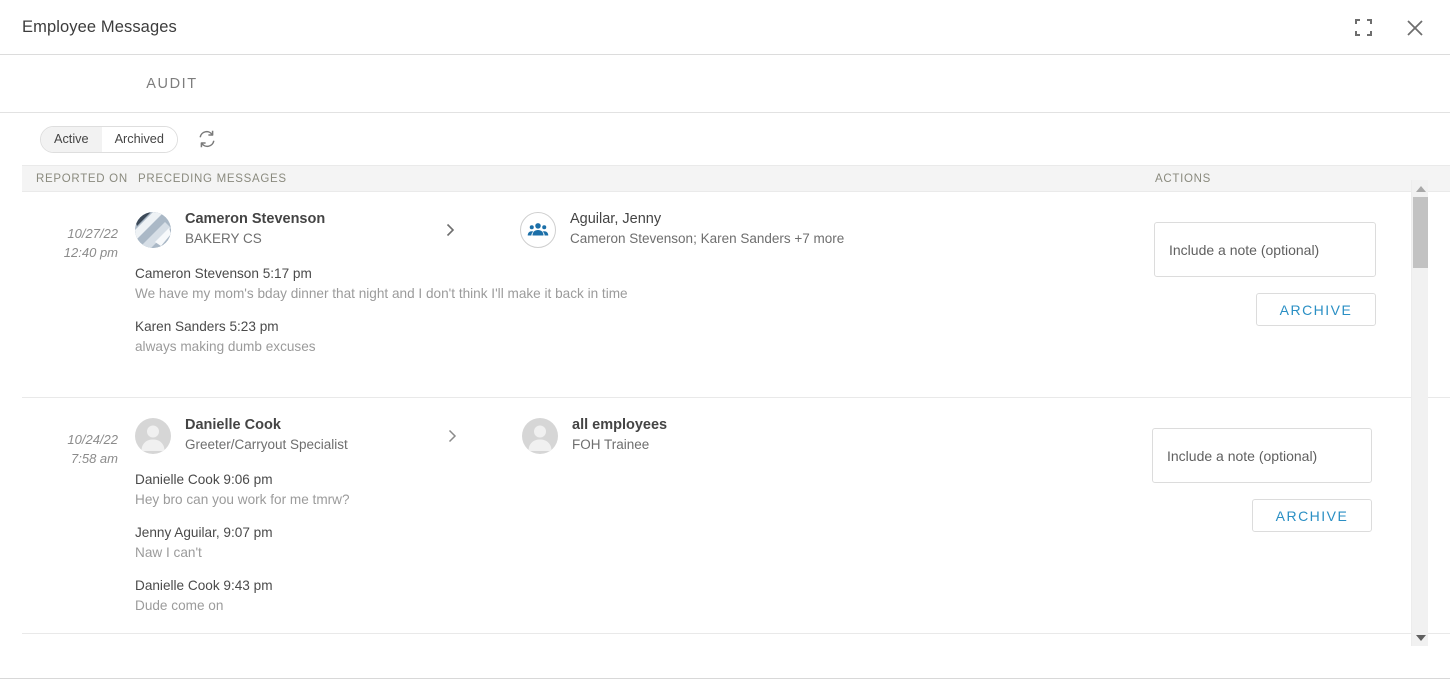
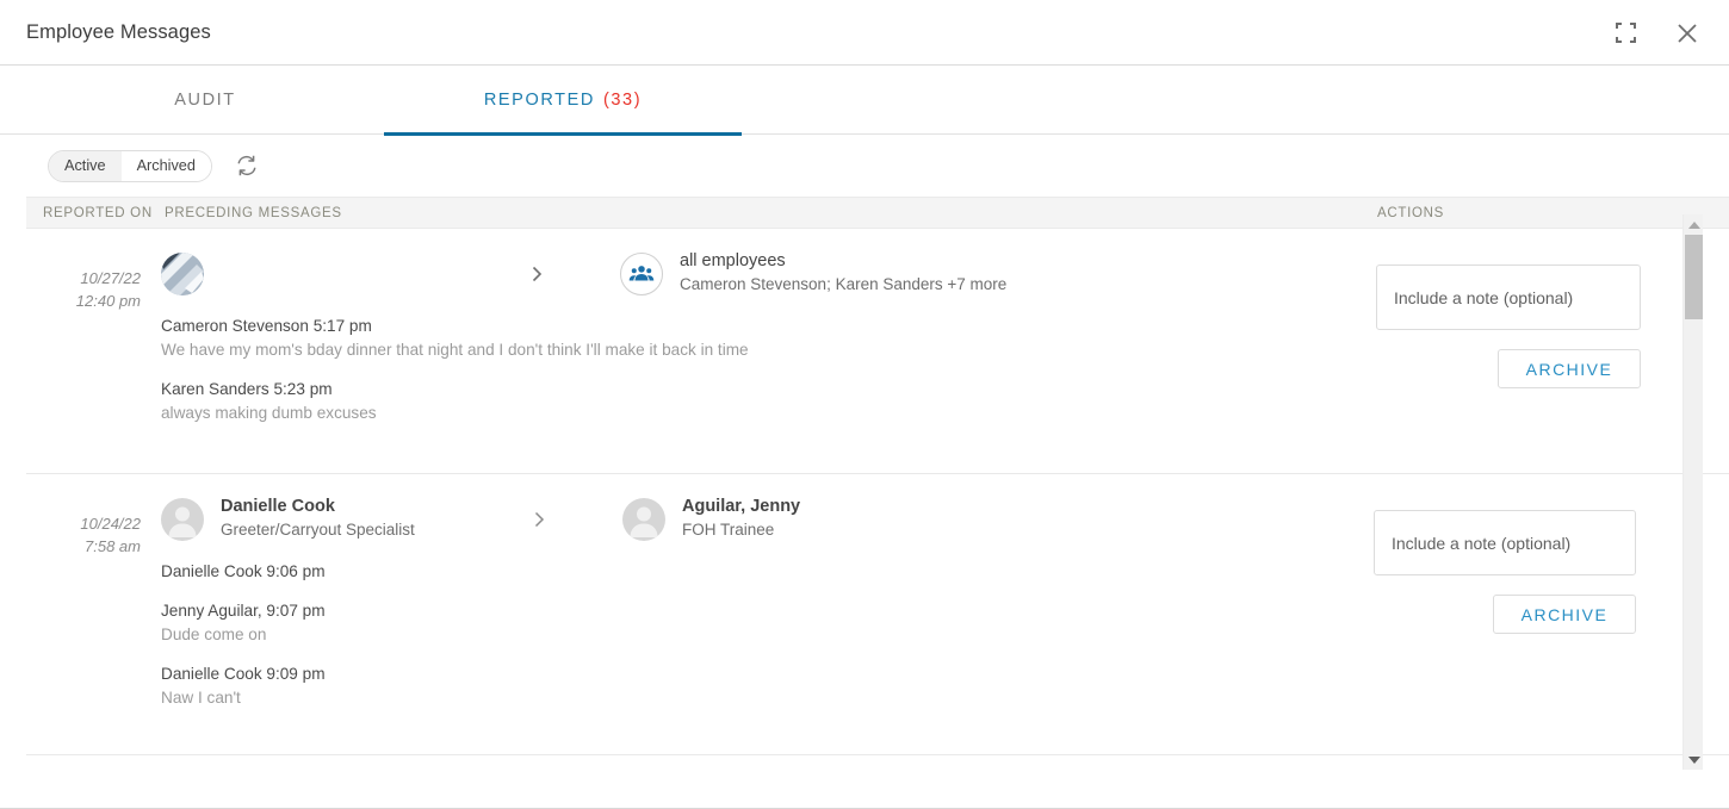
  Employee Messages
  AUDIT
+ REPORTED
+ (33)
  Active
  Archived
  REPORTED ON
  PRECEDING MESSAGES
  ACTIONS
  10/27/22
  12:40 pm
- Cameron Stevenson
- BAKERY CS
- Aguilar, Jenny
+ all employees
  Cameron Stevenson; Karen Sanders +7 more
  Cameron Stevenson 5:17 pm
  We have my mom's bday dinner that night and I don't think I'll make it back in time
  Karen Sanders 5:23 pm
  always making dumb excuses
  Include a note (optional)
  ARCHIVE
  10/24/22
  7:58 am
  Danielle Cook
  Greeter/Carryout Specialist
- all employees
+ Aguilar, Jenny
  FOH Trainee
  Danielle Cook 9:06 pm
- Hey bro can you work for me tmrw?
  Jenny Aguilar, 9:07 pm
- Naw I can't
+ Dude come on
- Danielle Cook 9:43 pm
+ Danielle Cook 9:09 pm
- Dude come on
+ Naw I can't
  Include a note (optional)
  ARCHIVE
